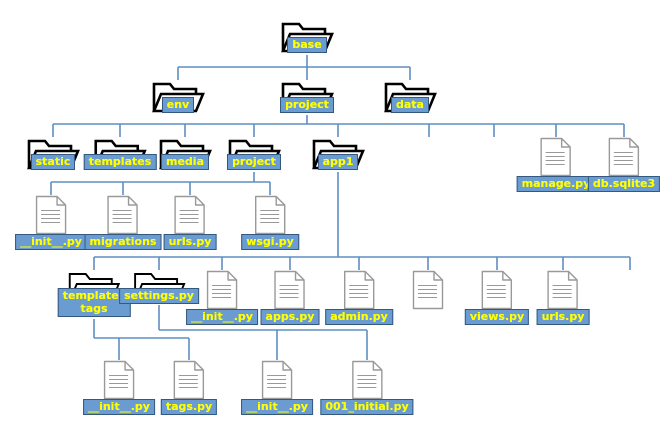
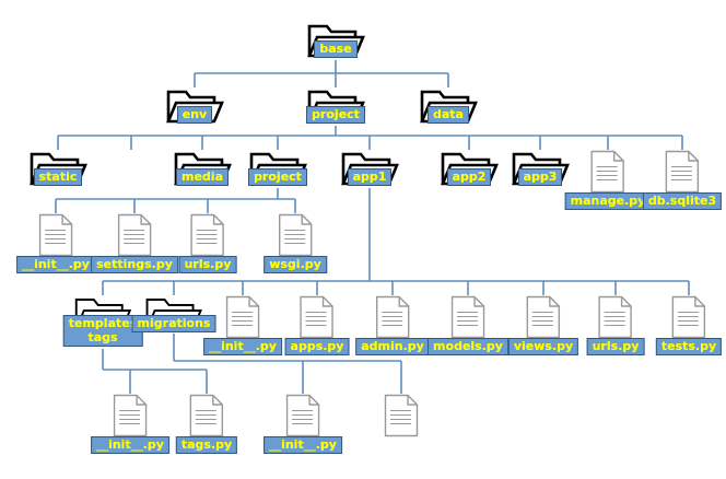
  base
  env
  project
  data
  static
- templates
  media
  project
  app1
+ app2
+ app3
  manage.py
  db.sqlite3
  __init__.py
- migrations
+ settings.py
  urls.py
  wsgi.py
  template
  tags
- settings.py
+ migrations
  __init__.py
  apps.py
  admin.py
+ models.py
  views.py
  urls.py
+ tests.py
  __init__.py
  tags.py
  __init__.py
- 001_initial.py
